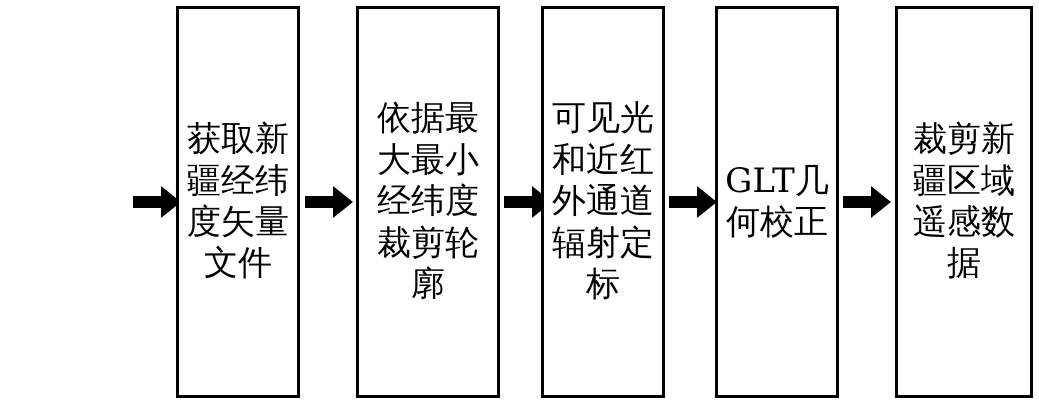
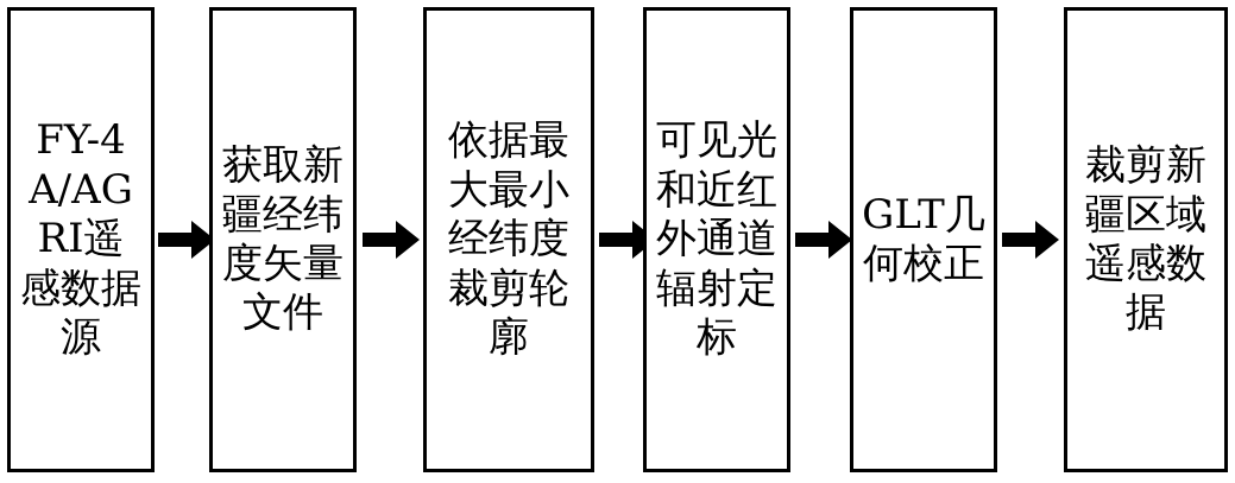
+ FY-4A/AGRI遥感数据源
  获取新疆经纬度矢量文件
  依据最大最小经纬度裁剪轮廓
  可见光和近红外通道辐射定标
  GLT几何校正
  裁剪新疆区域遥感数据
